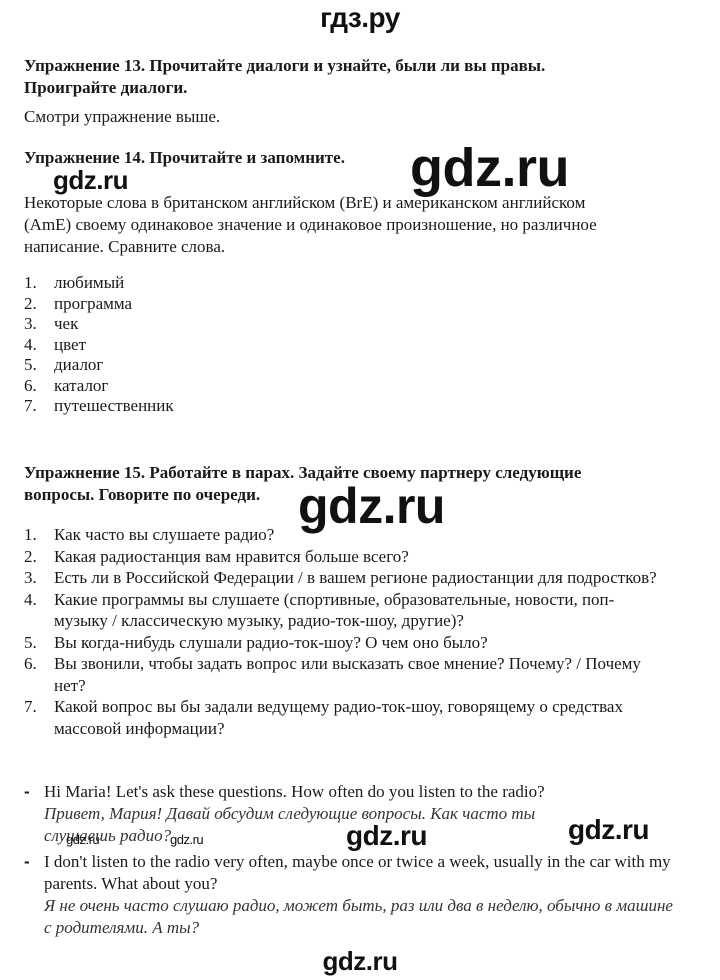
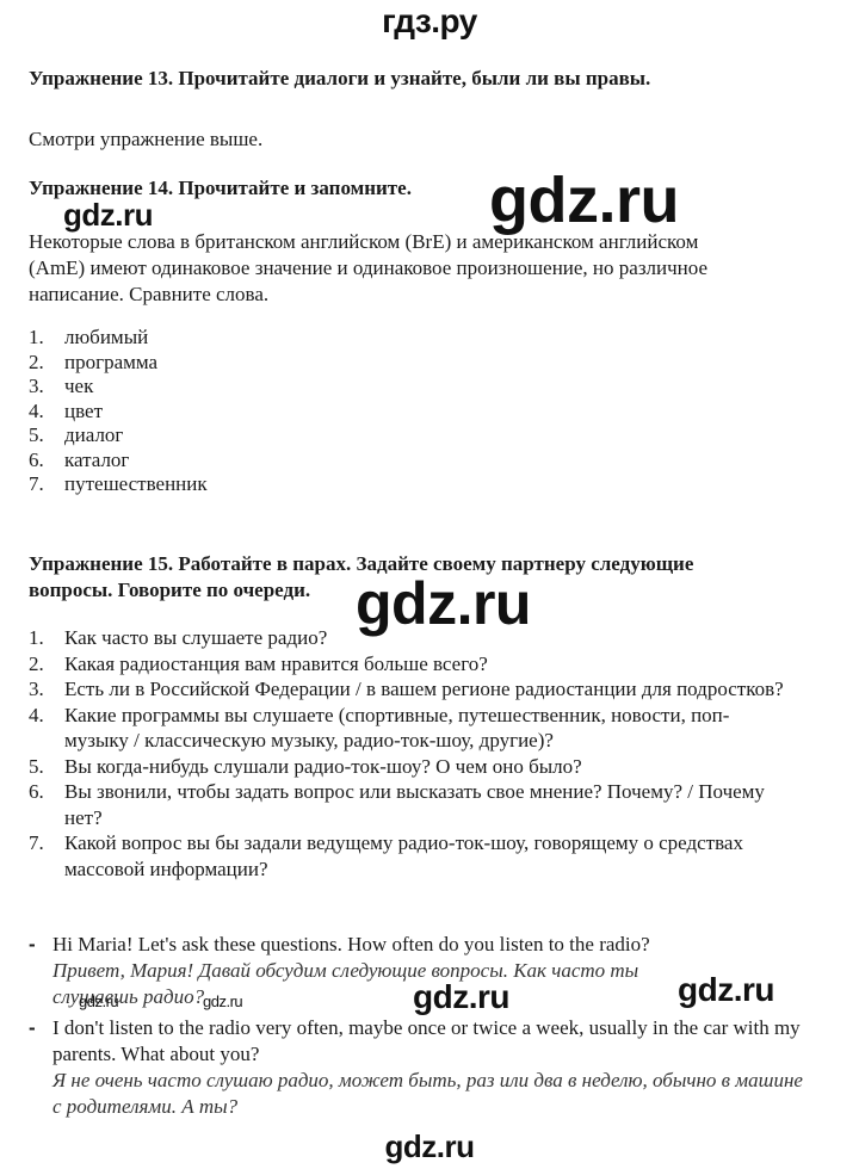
  гдз.ру
  Упражнение 13. Прочитайте диалоги и узнайте, были ли вы правы.
- Проиграйте диалоги.
  Смотри упражнение выше.
  Упражнение 14. Прочитайте и запомните.
  gdz.ru
  gdz.ru
  Некоторые слова в британском английском (BrE) и американском английском
- (AmE) своему одинаковое значение и одинаковое произношение, но различное
+ (AmE) имеют одинаковое значение и одинаковое произношение, но различное
  написание. Сравните слова.
  1.
  любимый
  2.
  программа
  3.
  чек
  4.
  цвет
  5.
  диалог
  6.
  каталог
  7.
  путешественник
  Упражнение 15. Работайте в парах. Задайте своему партнеру следующие
  вопросы. Говорите по очереди.
  gdz.ru
  1.
  Как часто вы слушаете радио?
  2.
  Какая радиостанция вам нравится больше всего?
  3.
  Есть ли в Российской Федерации / в вашем регионе радиостанции для подростков?
  4.
- Какие программы вы слушаете (спортивные, образовательные, новости, поп-музыку / классическую музыку, радио-ток-шоу, другие)?
+ Какие программы вы слушаете (спортивные, путешественник, новости, поп-музыку / классическую музыку, радио-ток-шоу, другие)?
  5.
  Вы когда-нибудь слушали радио-ток-шоу? О чем оно было?
  6.
  Вы звонили, чтобы задать вопрос или высказать свое мнение? Почему? / Почему нет?
  7.
  Какой вопрос вы бы задали ведущему радио-ток-шоу, говорящему о средствах массовой информации?
  -
  Hi Maria! Let's ask these questions. How often do you listen to the radio?
  Привет, Мария! Давай обсудим следующие вопросы. Как часто ты слушаешь радио?
  -
  I don't listen to the radio very often, maybe once or twice a week, usually in the car with my parents. What about you?
  Я не очень часто слушаю радио, может быть, раз или два в неделю, обычно в машине с родителями. А ты?
  gdz.ru
  gdz.ru
  gdz.ru
  gdz.ru
  gdz.ru
